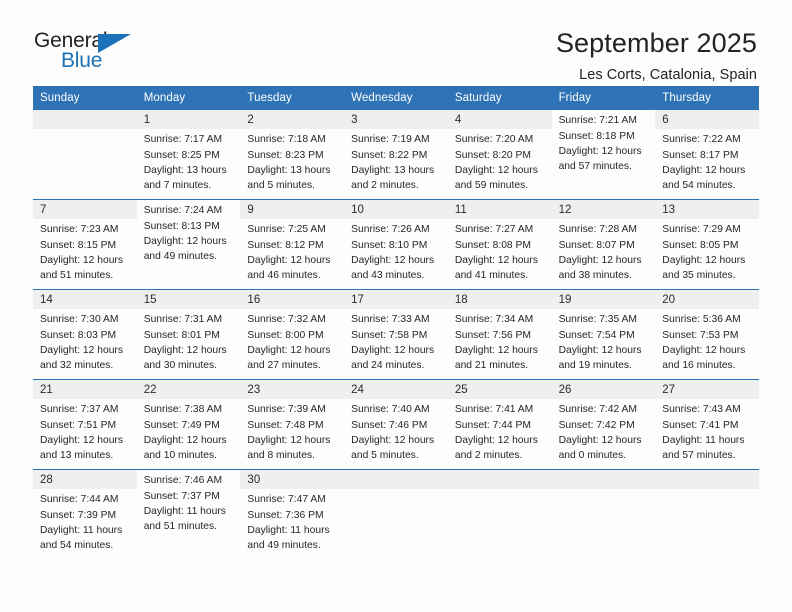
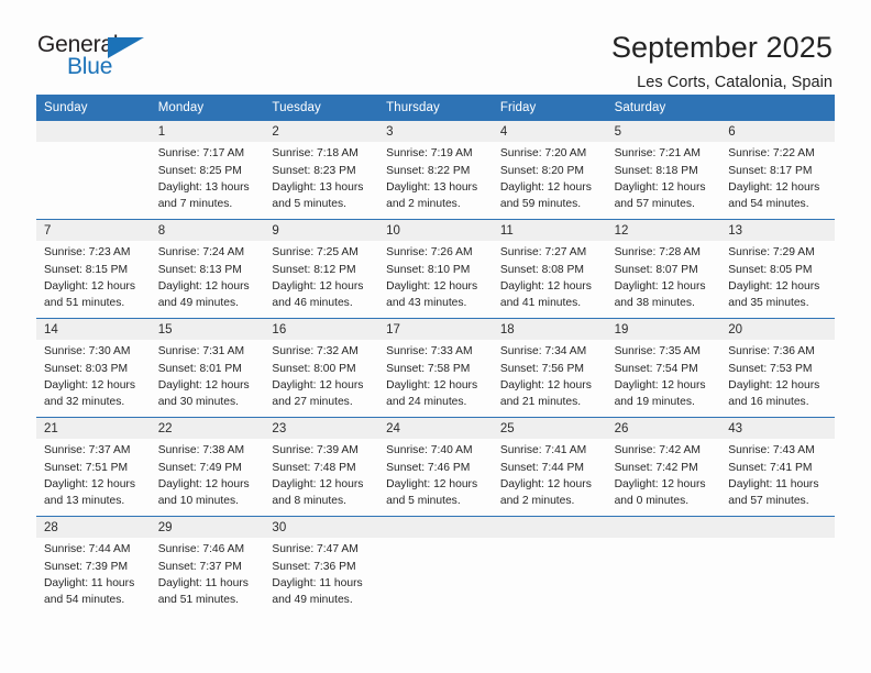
  General
  Blue
  September 2025
  Les Corts, Catalonia, Spain
  Sunday
  Monday
  Tuesday
- Wednesday
- Saturday
+ Thursday
  Friday
- Thursday
+ Saturday
  1
  Sunrise: 7:17 AM
  Sunset: 8:25 PM
  Daylight: 13 hours
  and 7 minutes.
  2
  Sunrise: 7:18 AM
  Sunset: 8:23 PM
  Daylight: 13 hours
  and 5 minutes.
  3
  Sunrise: 7:19 AM
  Sunset: 8:22 PM
  Daylight: 13 hours
  and 2 minutes.
  4
  Sunrise: 7:20 AM
  Sunset: 8:20 PM
  Daylight: 12 hours
  and 59 minutes.
+ 5
  Sunrise: 7:21 AM
  Sunset: 8:18 PM
  Daylight: 12 hours
  and 57 minutes.
  6
  Sunrise: 7:22 AM
  Sunset: 8:17 PM
  Daylight: 12 hours
  and 54 minutes.
  7
  Sunrise: 7:23 AM
  Sunset: 8:15 PM
  Daylight: 12 hours
  and 51 minutes.
+ 8
  Sunrise: 7:24 AM
  Sunset: 8:13 PM
  Daylight: 12 hours
  and 49 minutes.
  9
  Sunrise: 7:25 AM
  Sunset: 8:12 PM
  Daylight: 12 hours
  and 46 minutes.
  10
  Sunrise: 7:26 AM
  Sunset: 8:10 PM
  Daylight: 12 hours
  and 43 minutes.
  11
  Sunrise: 7:27 AM
  Sunset: 8:08 PM
  Daylight: 12 hours
  and 41 minutes.
  12
  Sunrise: 7:28 AM
  Sunset: 8:07 PM
  Daylight: 12 hours
  and 38 minutes.
  13
  Sunrise: 7:29 AM
  Sunset: 8:05 PM
  Daylight: 12 hours
  and 35 minutes.
  14
  Sunrise: 7:30 AM
  Sunset: 8:03 PM
  Daylight: 12 hours
  and 32 minutes.
  15
  Sunrise: 7:31 AM
  Sunset: 8:01 PM
  Daylight: 12 hours
  and 30 minutes.
  16
  Sunrise: 7:32 AM
  Sunset: 8:00 PM
  Daylight: 12 hours
  and 27 minutes.
  17
  Sunrise: 7:33 AM
  Sunset: 7:58 PM
  Daylight: 12 hours
  and 24 minutes.
  18
  Sunrise: 7:34 AM
  Sunset: 7:56 PM
  Daylight: 12 hours
  and 21 minutes.
  19
  Sunrise: 7:35 AM
  Sunset: 7:54 PM
  Daylight: 12 hours
  and 19 minutes.
  20
- Sunrise: 5:36 AM
+ Sunrise: 7:36 AM
  Sunset: 7:53 PM
  Daylight: 12 hours
  and 16 minutes.
  21
  Sunrise: 7:37 AM
  Sunset: 7:51 PM
  Daylight: 12 hours
  and 13 minutes.
  22
  Sunrise: 7:38 AM
  Sunset: 7:49 PM
  Daylight: 12 hours
  and 10 minutes.
  23
  Sunrise: 7:39 AM
  Sunset: 7:48 PM
  Daylight: 12 hours
  and 8 minutes.
  24
  Sunrise: 7:40 AM
  Sunset: 7:46 PM
  Daylight: 12 hours
  and 5 minutes.
  25
  Sunrise: 7:41 AM
  Sunset: 7:44 PM
  Daylight: 12 hours
  and 2 minutes.
  26
  Sunrise: 7:42 AM
  Sunset: 7:42 PM
  Daylight: 12 hours
  and 0 minutes.
- 27
+ 43
  Sunrise: 7:43 AM
  Sunset: 7:41 PM
  Daylight: 11 hours
  and 57 minutes.
  28
  Sunrise: 7:44 AM
  Sunset: 7:39 PM
  Daylight: 11 hours
  and 54 minutes.
+ 29
  Sunrise: 7:46 AM
  Sunset: 7:37 PM
  Daylight: 11 hours
  and 51 minutes.
  30
  Sunrise: 7:47 AM
  Sunset: 7:36 PM
  Daylight: 11 hours
  and 49 minutes.
